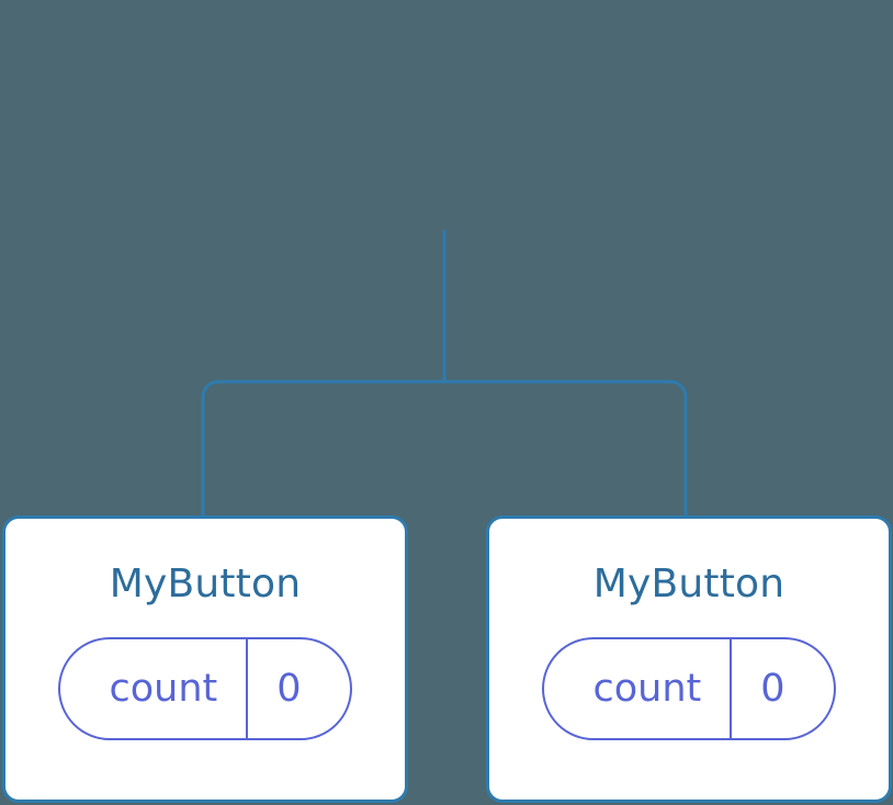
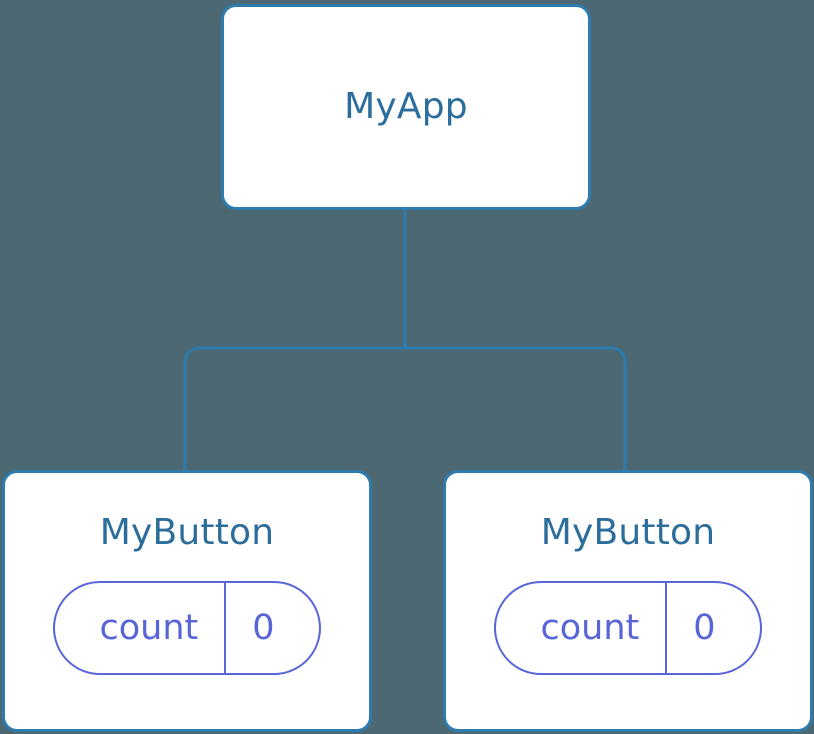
+ MyApp
  MyButton
  count
  0
  MyButton
  count
  0
